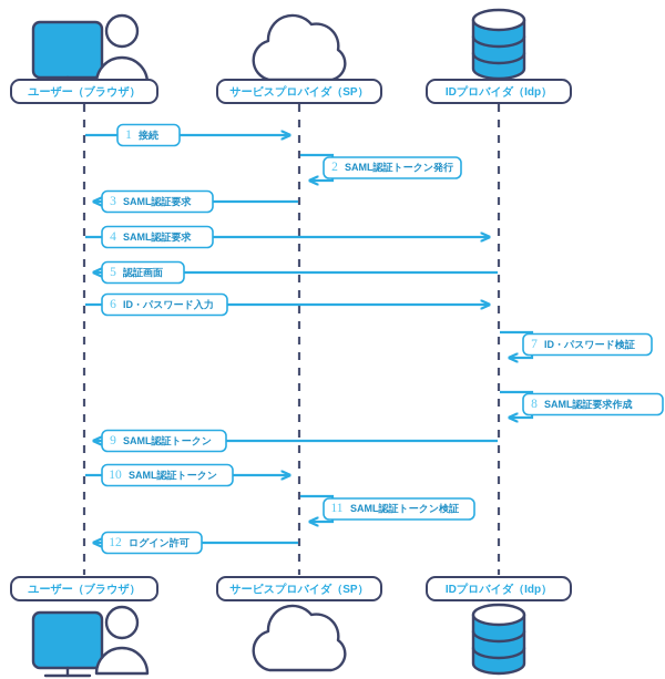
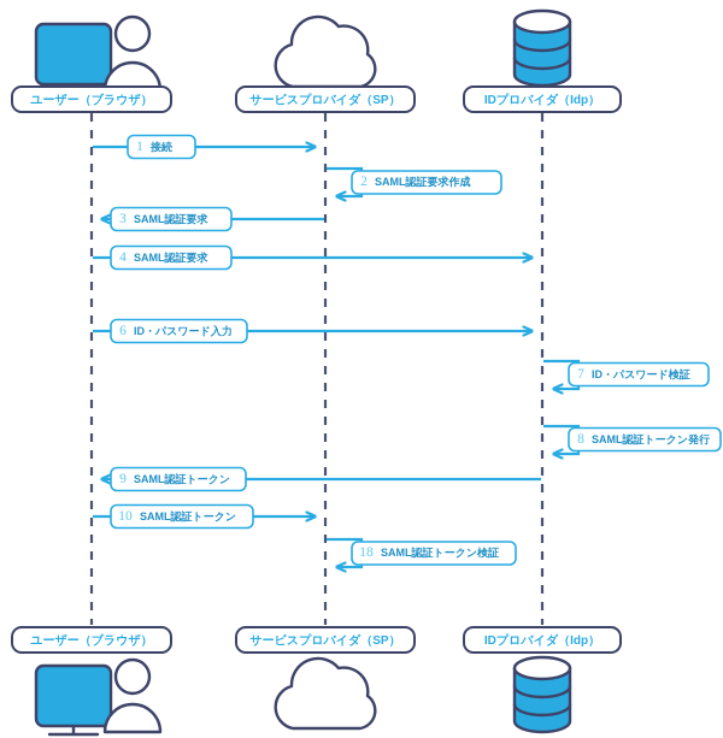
  ユーザー（ブラウザ）
  サービスプロバイダ（SP）
  IDプロバイダ（Idp）
  1
  接続
  2
- SAML認証トークン発行
+ SAML認証要求作成
  3
  SAML認証要求
  4
  SAML認証要求
- 5
- 認証画面
  6
  ID・パスワード入力
  7
  ID・パスワード検証
  8
- SAML認証要求作成
+ SAML認証トークン発行
  9
  SAML認証トークン
  10
  SAML認証トークン
- 11
+ 18
  SAML認証トークン検証
- 12
- ログイン許可
  ユーザー（ブラウザ）
  サービスプロバイダ（SP）
  IDプロバイダ（Idp）
